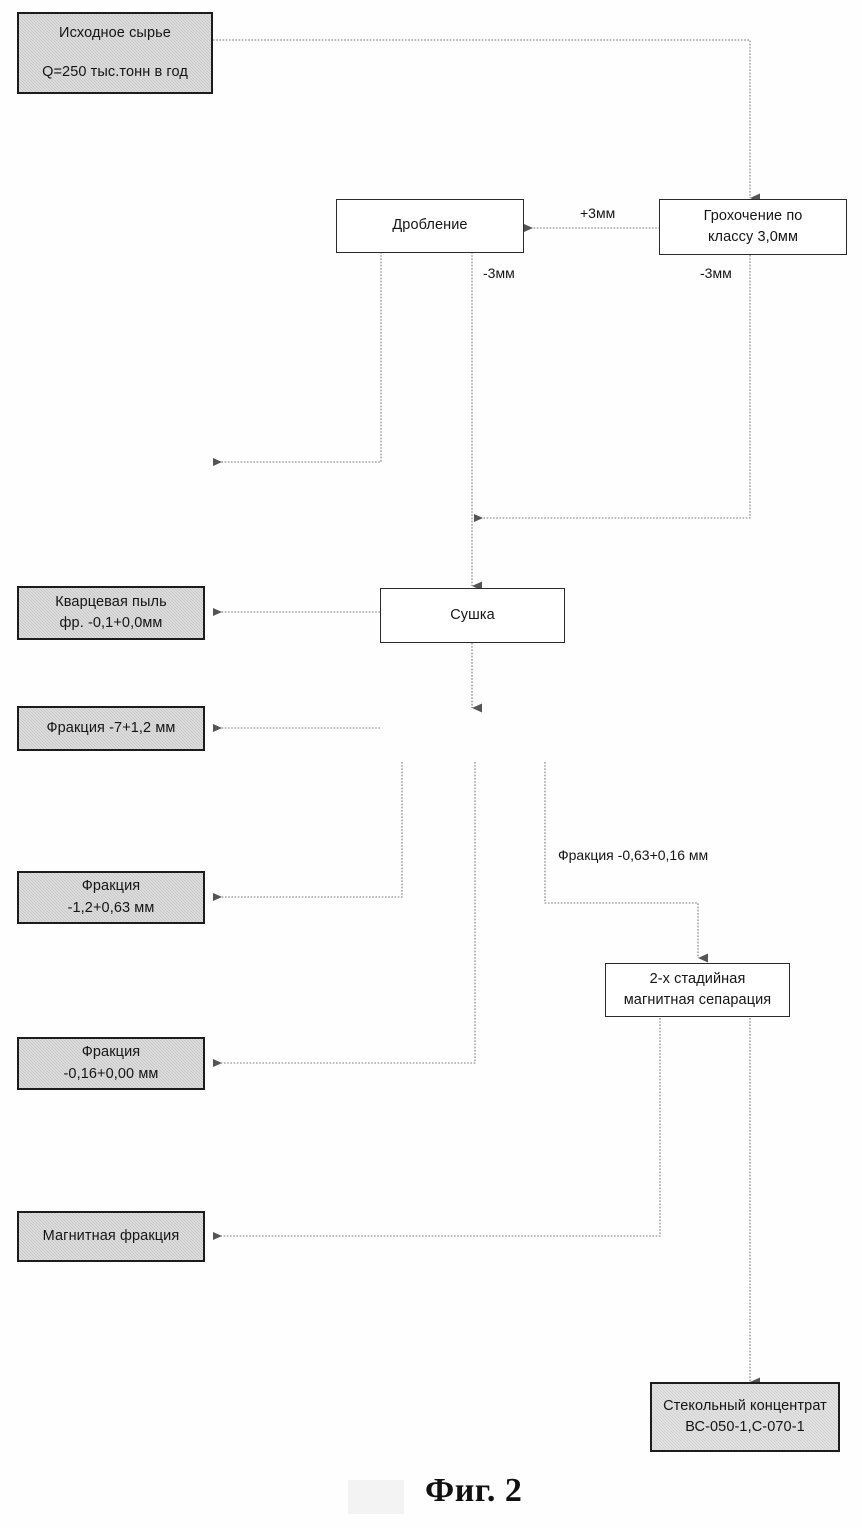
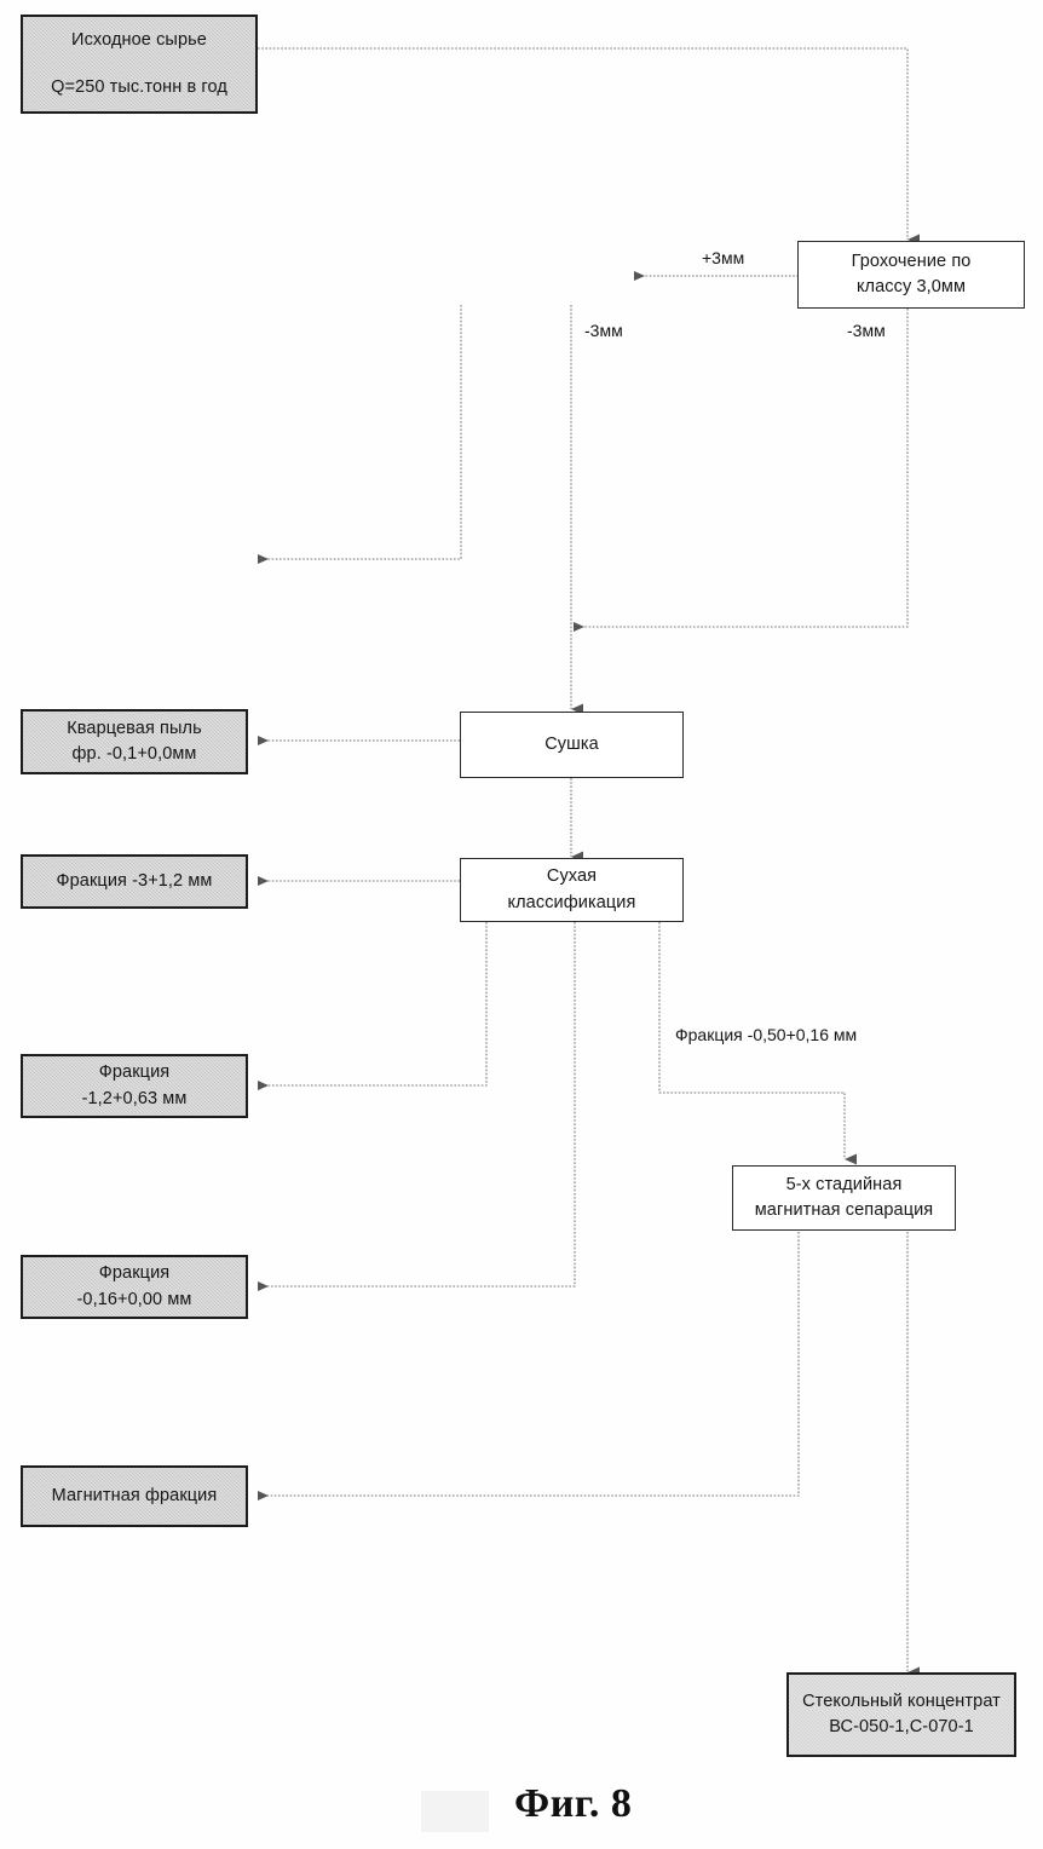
  Исходное сырье
  Q=250 тыс.тонн в год
- Дробление
  Грохочение по
  классу 3,0мм
  Кварцевая пыль
  фр. -0,1+0,0мм
  Сушка
- Фракция -7+1,2 мм
+ Фракция -3+1,2 мм
+ Сухая
+ классификация
  Фракция
  -1,2+0,63 мм
- 2-х стадийная
+ 5-х стадийная
  магнитная сепарация
  Фракция
  -0,16+0,00 мм
  Магнитная фракция
  Стекольный концентрат
  ВС-050-1,С-070-1
  +3мм
  -3мм
  -3мм
- Фракция -0,63+0,16 мм
+ Фракция -0,50+0,16 мм
- Фиг. 2
+ Фиг. 8
